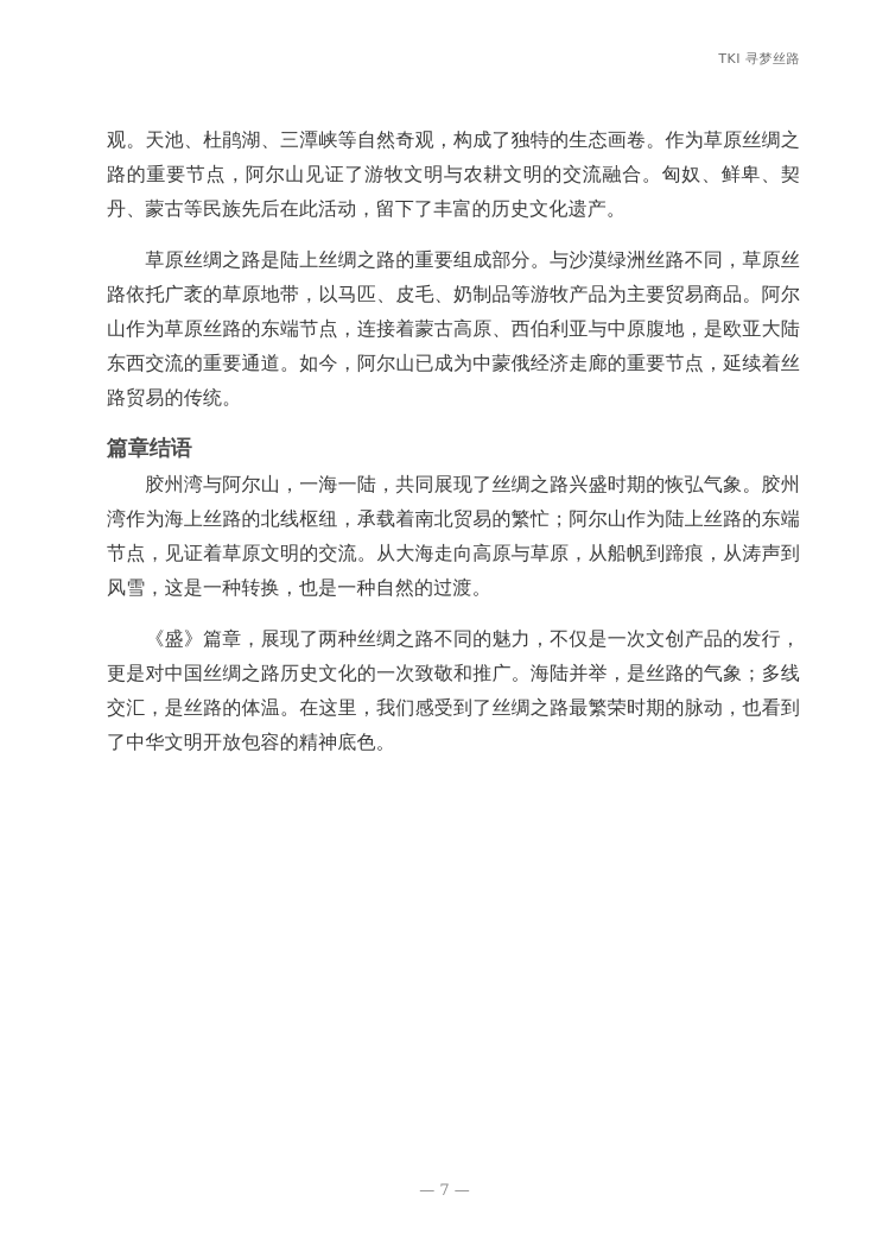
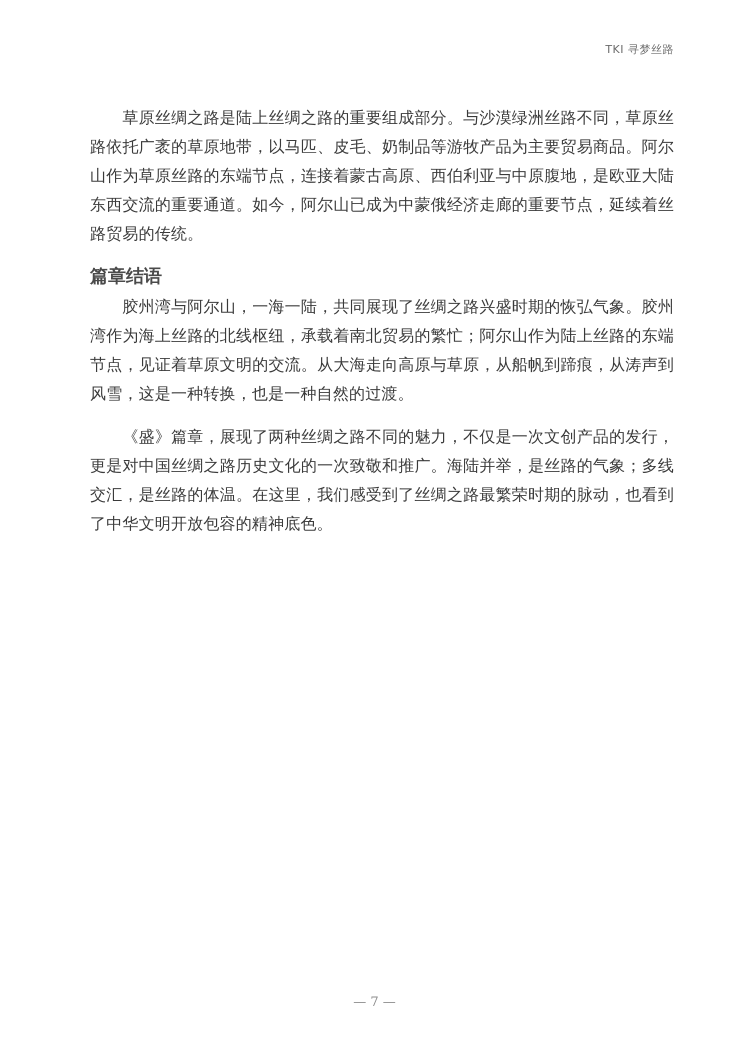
  TKI 寻梦丝路
- 观。天池、杜鹃湖、三潭峡等自然奇观，构成了独特的生态画卷。作为草原丝绸之路的重要节点，阿尔山见证了游牧文明与农耕文明的交流融合。匈奴、鲜卑、契丹、蒙古等民族先后在此活动，留下了丰富的历史文化遗产。
  草原丝绸之路是陆上丝绸之路的重要组成部分。与沙漠绿洲丝路不同，草原丝路依托广袤的草原地带，以马匹、皮毛、奶制品等游牧产品为主要贸易商品。阿尔山作为草原丝路的东端节点，连接着蒙古高原、西伯利亚与中原腹地，是欧亚大陆东西交流的重要通道。如今，阿尔山已成为中蒙俄经济走廊的重要节点，延续着丝路贸易的传统。
  篇章结语
  胶州湾与阿尔山，一海一陆，共同展现了丝绸之路兴盛时期的恢弘气象。胶州湾作为海上丝路的北线枢纽，承载着南北贸易的繁忙；阿尔山作为陆上丝路的东端节点，见证着草原文明的交流。从大海走向高原与草原，从船帆到蹄痕，从涛声到风雪，这是一种转换，也是一种自然的过渡。
  《盛》篇章，展现了两种丝绸之路不同的魅力，不仅是一次文创产品的发行，更是对中国丝绸之路历史文化的一次致敬和推广。海陆并举，是丝路的气象；多线交汇，是丝路的体温。在这里，我们感受到了丝绸之路最繁荣时期的脉动，也看到了中华文明开放包容的精神底色。
  — 7 —
